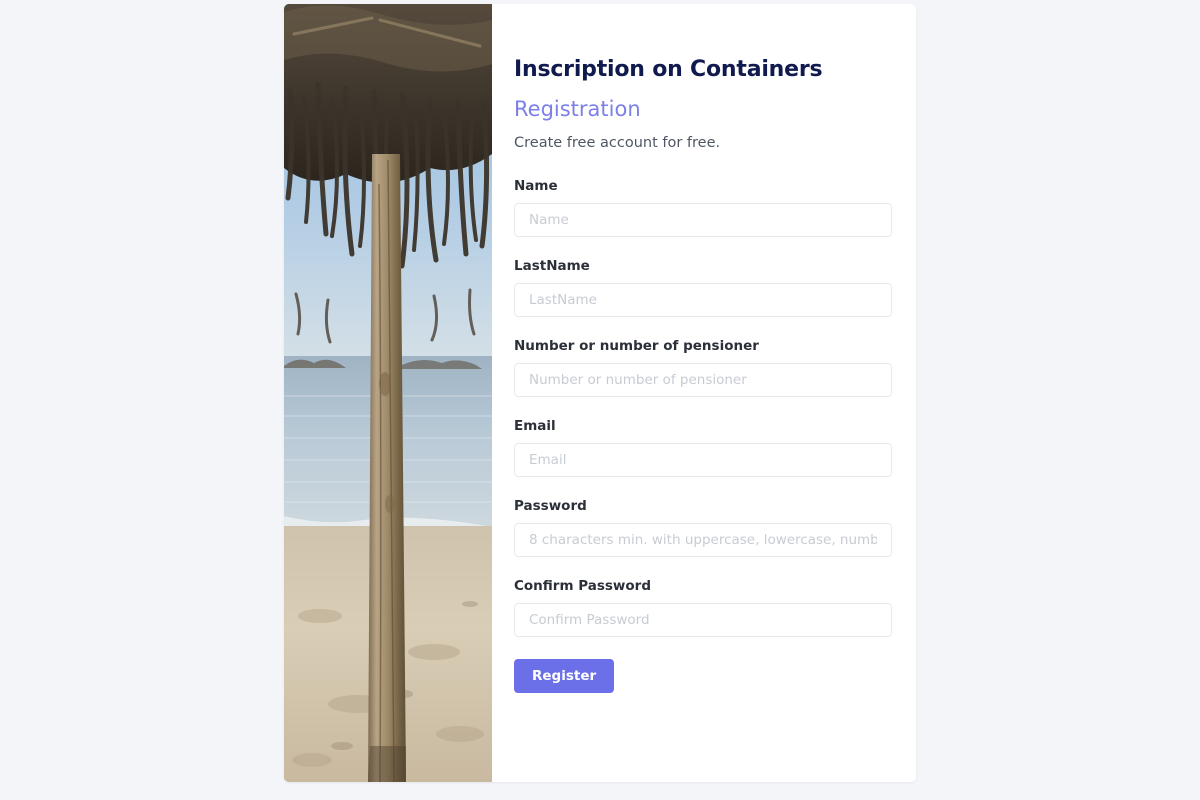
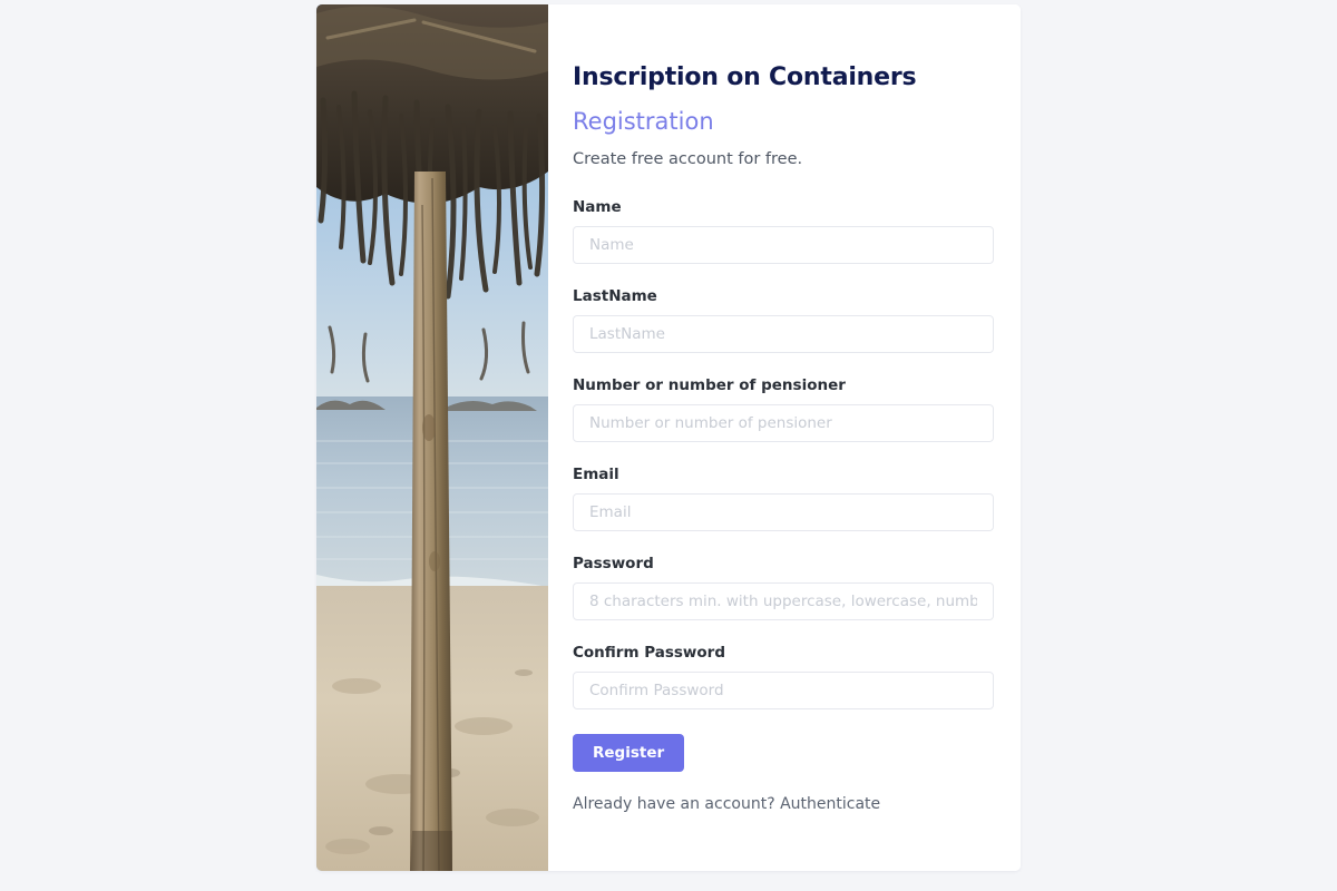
  Inscription on Containers
  Registration
  Create free account for free.
  Name
  Name
  LastName
  LastName
  Number or number of pensioner
  Number or number of pensioner
  Email
  Email
  Password
  8 characters min. with uppercase, lowercase, numb
  Confirm Password
  Confirm Password
  Register
+ Already have an account? Authenticate
